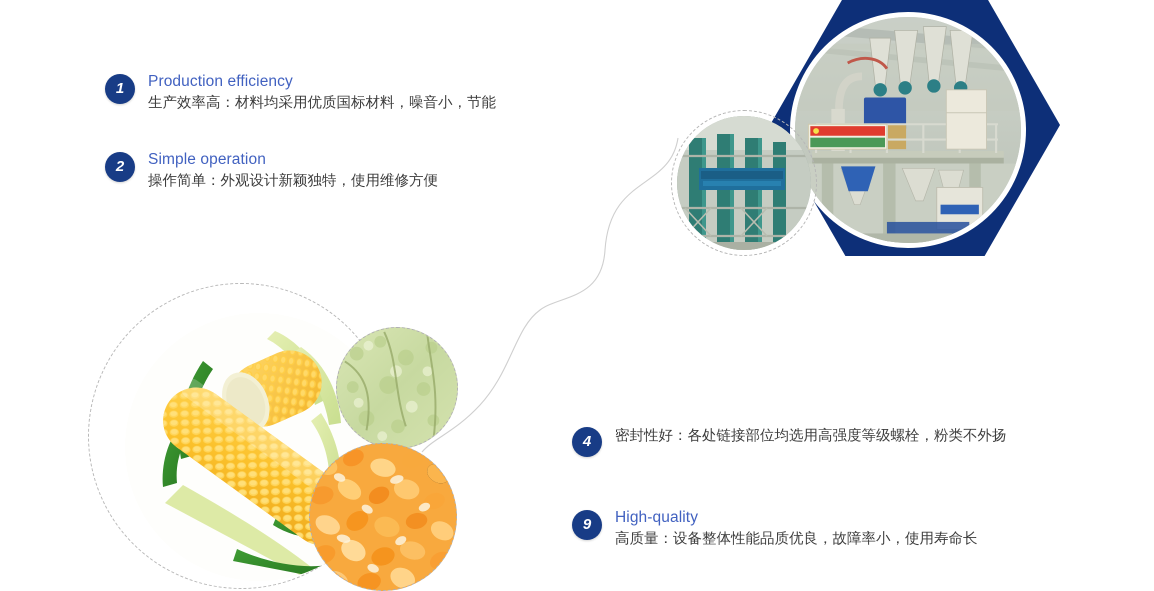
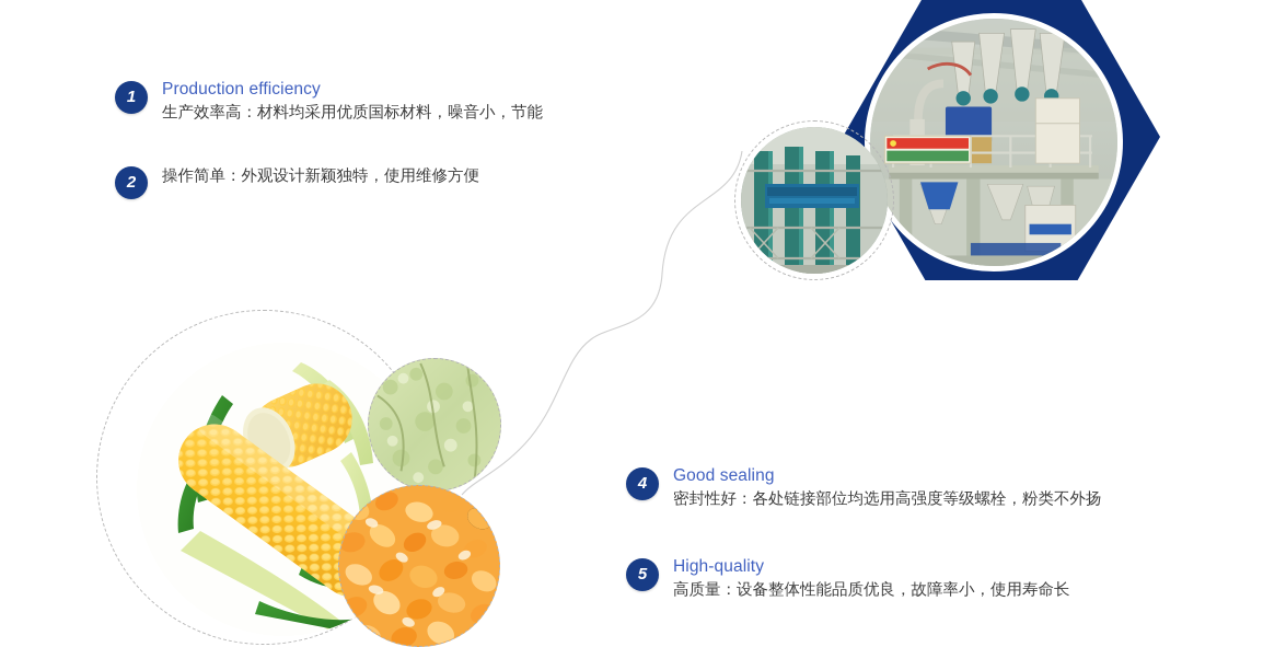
  1
  Production efficiency
  生产效率高：材料均采用优质国标材料，噪音小，节能
  2
- Simple operation
  操作简单：外观设计新颖独特，使用维修方便
  4
+ Good sealing
  密封性好：各处链接部位均选用高强度等级螺栓，粉类不外扬
- 9
+ 5
  High-quality
  高质量：设备整体性能品质优良，故障率小，使用寿命长
